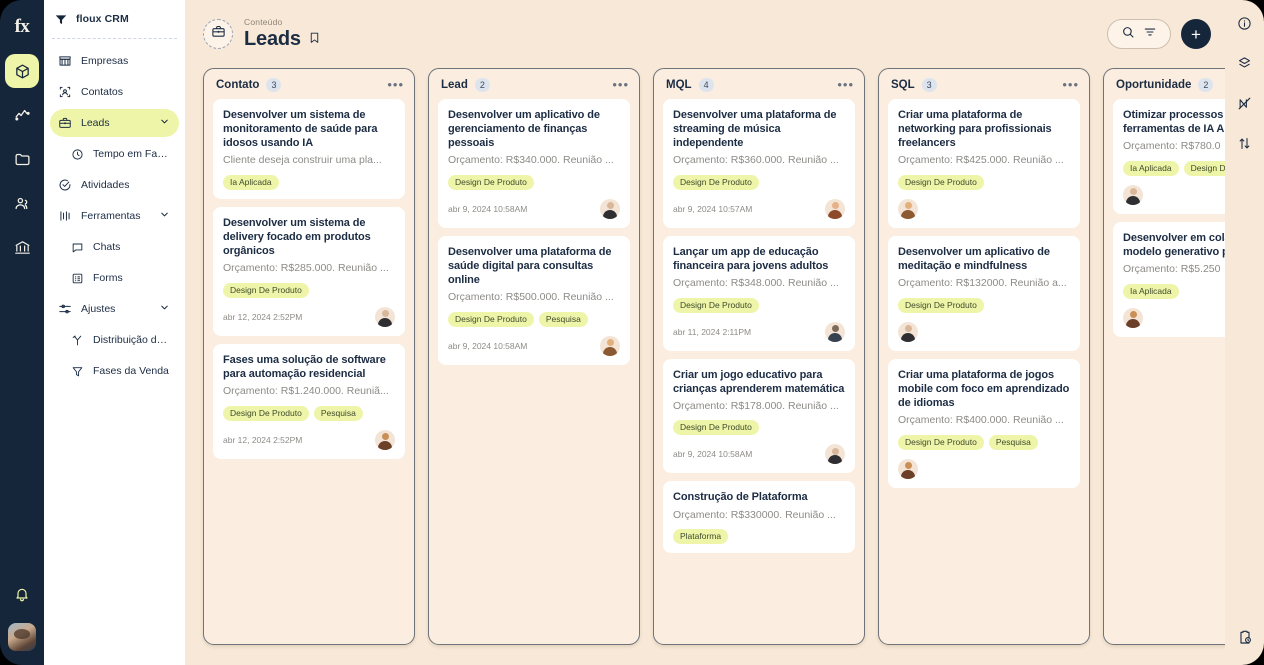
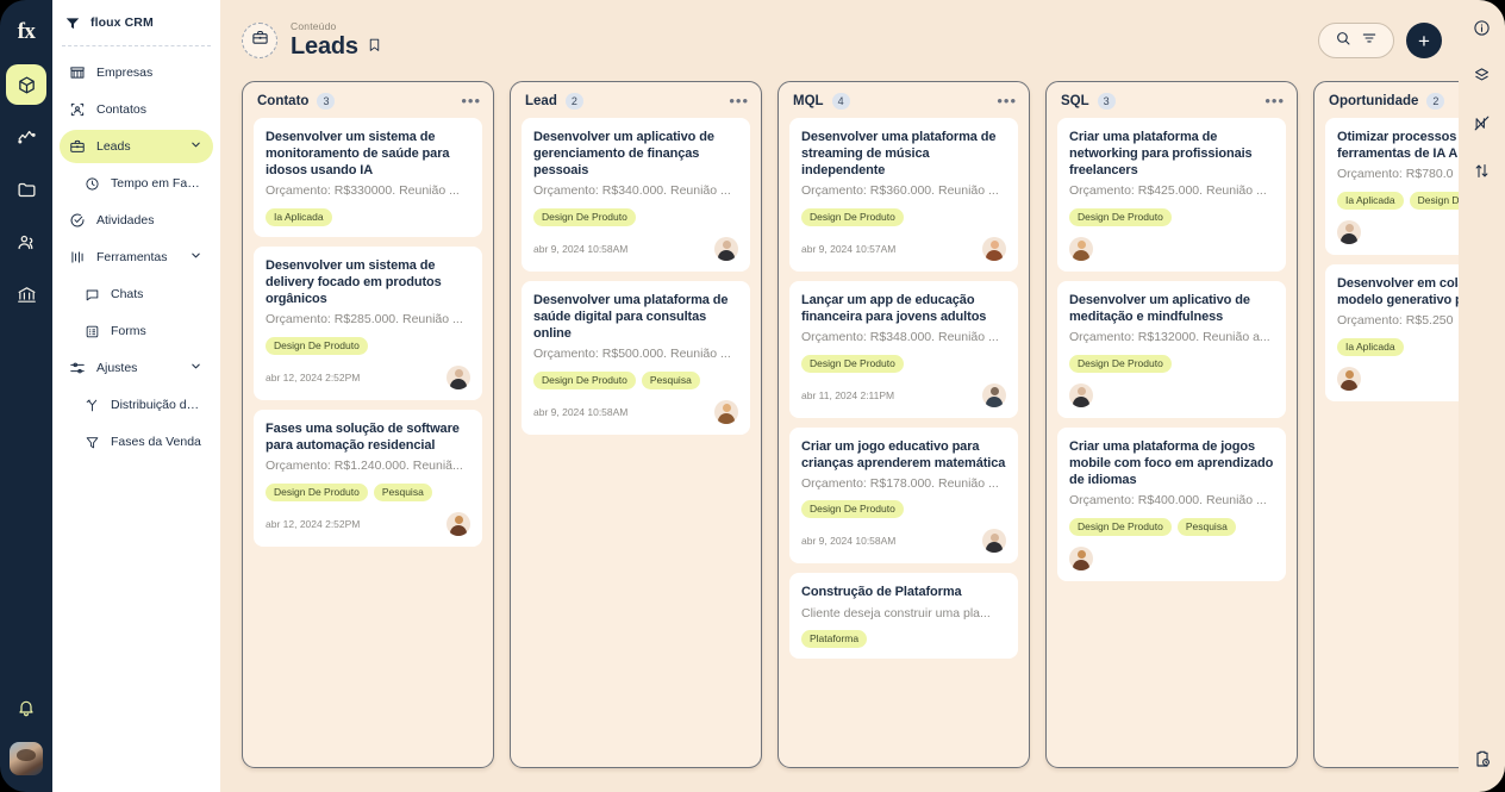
  fx
  floux CRM
  Empresas
  Contatos
  Leads
  Tempo em Fases
  Atividades
  Ferramentas
  Chats
  Forms
  Ajustes
  Distribuição de L
  Fases da Venda
  Conteúdo
  Leads
  +
  Contato
  3
  •••
  Desenvolver um sistema de monitoramento de saúde para idosos usando IA
- Cliente deseja construir uma pla...
+ Orçamento: R$330000. Reunião ...
  Ia Aplicada
  Desenvolver um sistema de delivery focado em produtos orgânicos
  Orçamento: R$285.000. Reunião ...
  Design De Produto
  abr 12, 2024 2:52PM
  Fases uma solução de software para automação residencial
  Orçamento: R$1.240.000. Reuniã...
  Design De Produto
  Pesquisa
  abr 12, 2024 2:52PM
  Lead
  2
  •••
  Desenvolver um aplicativo de gerenciamento de finanças pessoais
  Orçamento: R$340.000. Reunião ...
  Design De Produto
  abr 9, 2024 10:58AM
  Desenvolver uma plataforma de saúde digital para consultas online
  Orçamento: R$500.000. Reunião ...
  Design De Produto
  Pesquisa
  abr 9, 2024 10:58AM
  MQL
  4
  •••
  Desenvolver uma plataforma de streaming de música independente
  Orçamento: R$360.000. Reunião ...
  Design De Produto
  abr 9, 2024 10:57AM
  Lançar um app de educação financeira para jovens adultos
  Orçamento: R$348.000. Reunião ...
  Design De Produto
  abr 11, 2024 2:11PM
  Criar um jogo educativo para crianças aprenderem matemática
  Orçamento: R$178.000. Reunião ...
  Design De Produto
  abr 9, 2024 10:58AM
  Construção de Plataforma
- Orçamento: R$330000. Reunião ...
+ Cliente deseja construir uma pla...
  Plataforma
  SQL
  3
  •••
  Criar uma plataforma de networking para profissionais freelancers
  Orçamento: R$425.000. Reunião ...
  Design De Produto
  Desenvolver um aplicativo de meditação e mindfulness
  Orçamento: R$132000. Reunião a...
  Design De Produto
  Criar uma plataforma de jogos mobile com foco em aprendizado de idiomas
  Orçamento: R$400.000. Reunião ...
  Design De Produto
  Pesquisa
  Oportunidade
  2
  Orçamento: R$780.0
  Ia Aplicada
  Design D
  Orçamento: R$5.250
  Ia Aplicada
